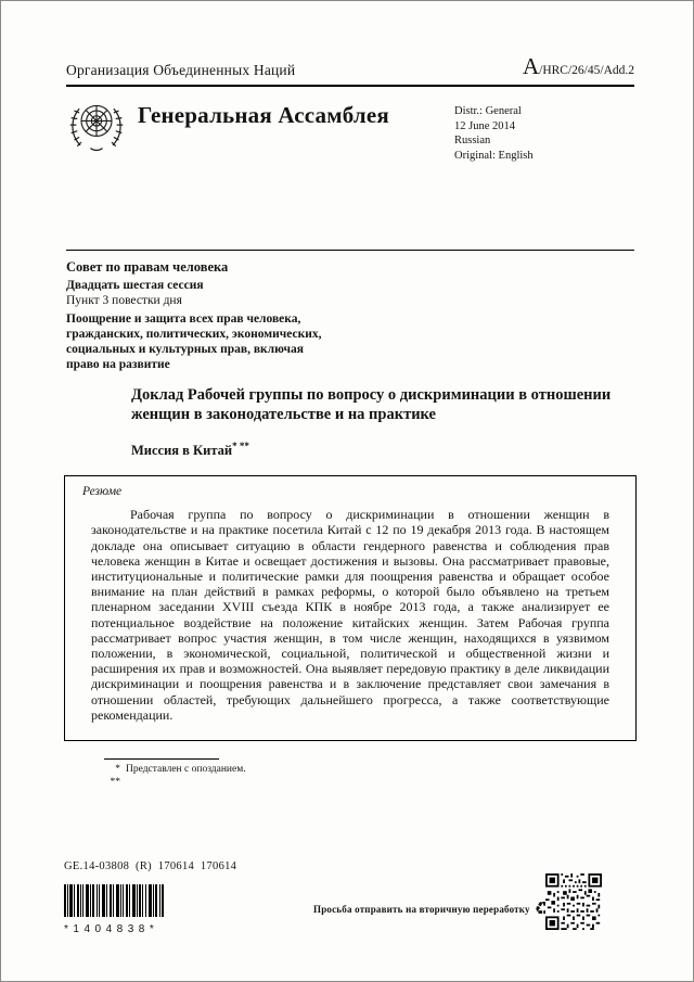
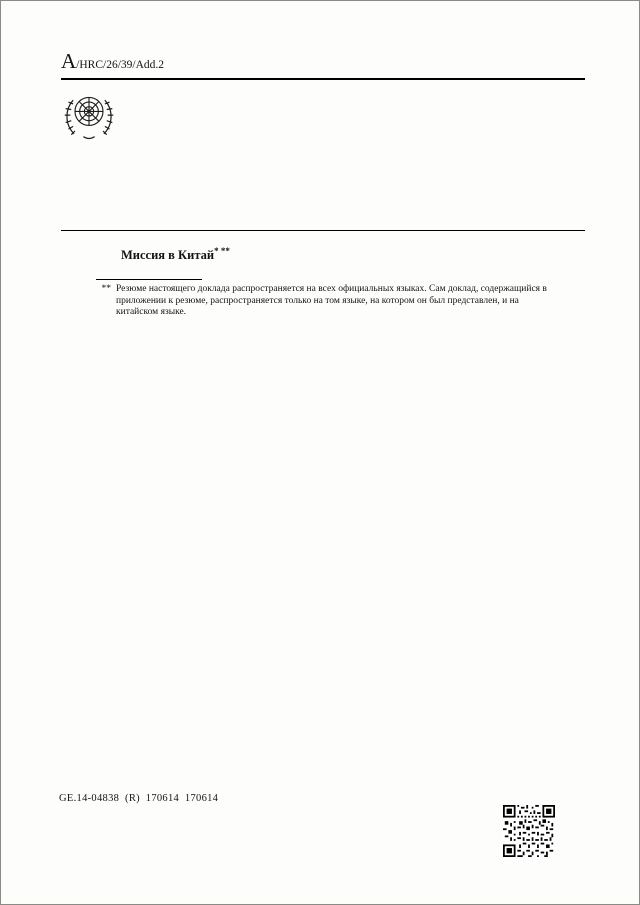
- Организация Объединенных Наций
- A/HRC/26/45/Add.2
+ A/HRC/26/39/Add.2
- Генеральная Ассамблея
- Distr.: General
- 12 June 2014
- Russian
- Original: English
- Совет по правам человека
- Двадцать шестая сессия
- Пункт 3 повестки дня
- Поощрение и защита всех прав человека, гражданских, политических, экономических, социальных и культурных прав, включая право на развитие
- Доклад Рабочей группы по вопросу о дискриминации в отношении женщин в законодательстве и на практике
  Миссия в Китай* **
- Резюме
- Рабочая группа по вопросу о дискриминации в отношении женщин в законодательстве и на практике посетила Китай с 12 по 19 декабря 2013 года. В настоящем докладе она описывает ситуацию в области гендерного равенства и соблюдения прав человека женщин в Китае и освещает достижения и вызовы. Она рассматривает правовые, институциональные и политические рамки для поощрения равенства и обращает особое внимание на план действий в рамках реформы, о которой было объявлено на третьем пленарном заседании XVIII съезда КПК в ноябре 2013 года, а также анализирует ее потенциальное воздействие на положение китайских женщин. Затем Рабочая группа рассматривает вопрос участия женщин, в том числе женщин, находящихся в уязвимом положении, в экономической, социальной, политической и общественной жизни и расширения их прав и возможностей. Она выявляет передовую практику в деле ликвидации дискриминации и поощрения равенства и в заключение представляет свои замечания в отношении областей, требующих дальнейшего прогресса, а также соответствующие рекомендации.
- *
- Представлен с опозданием.
  **
+ Резюме настоящего доклада распространяется на всех официальных языках. Сам доклад, содержащийся в приложении к резюме, распространяется только на том языке, на котором он был представлен, и на китайском языке.
- GE.14-03808 (R) 170614 170614
+ GE.14-04838 (R) 170614 170614
- *1404838*
- Просьба отправить на вторичную переработку
- ♻
